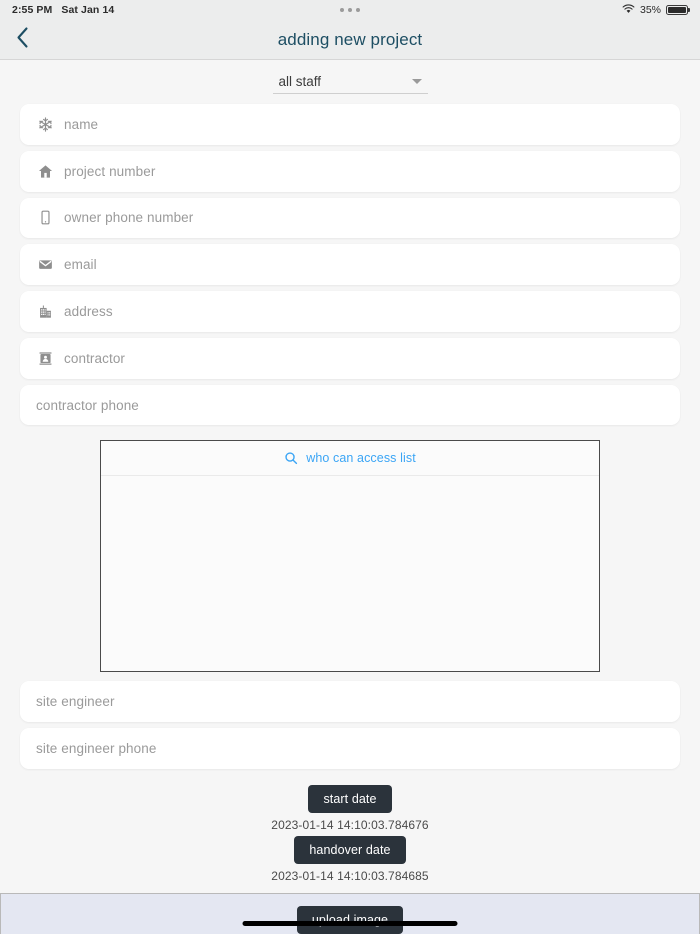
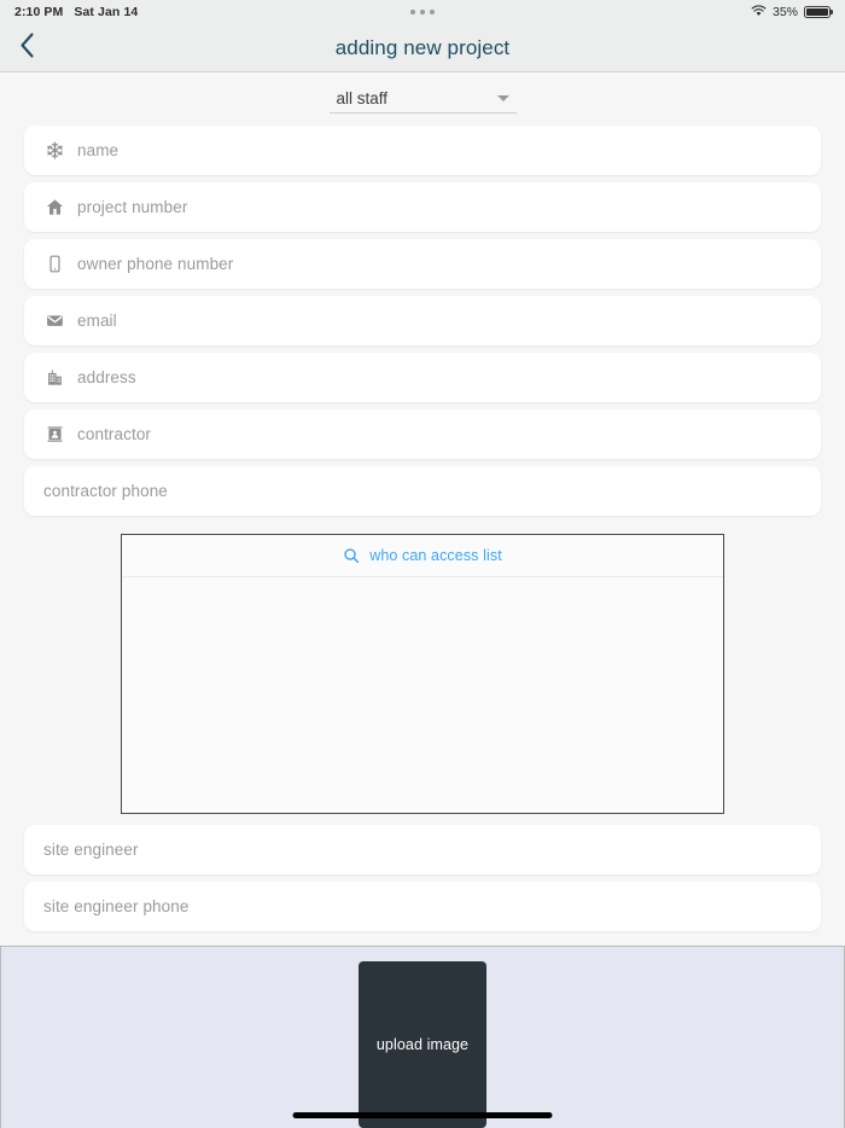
- 2:55 PM
+ 2:10 PM
  Sat Jan 14
  35%
  adding new project
  all staff
  name
  project number
  owner phone number
  email
  address
  contractor
  contractor phone
  who can access list
  site engineer
  site engineer phone
- start date
- 2023-01-14 14:10:03.784676
- handover date
- 2023-01-14 14:10:03.784685
  upload image
